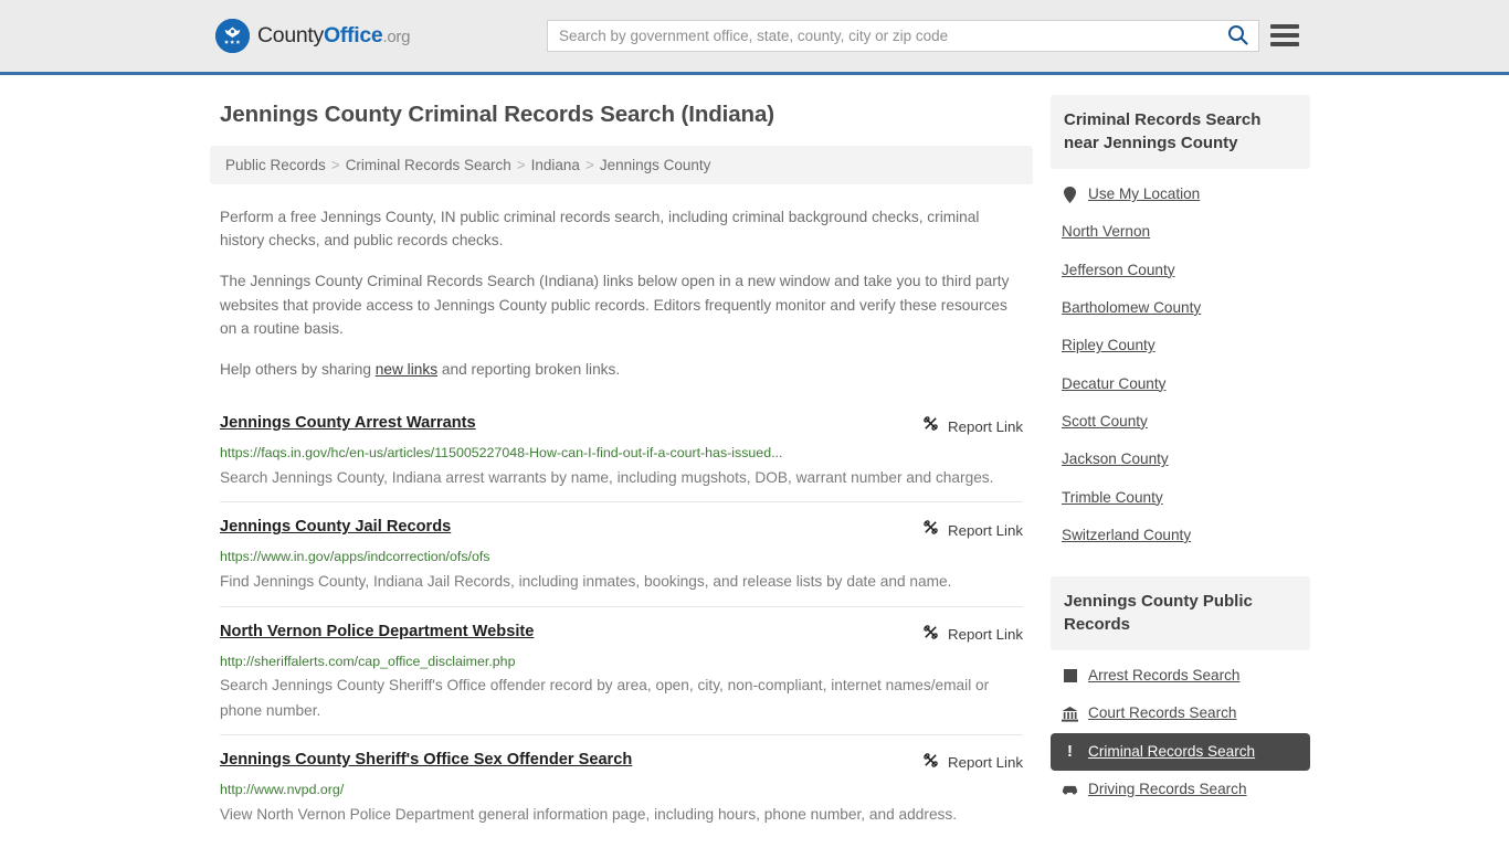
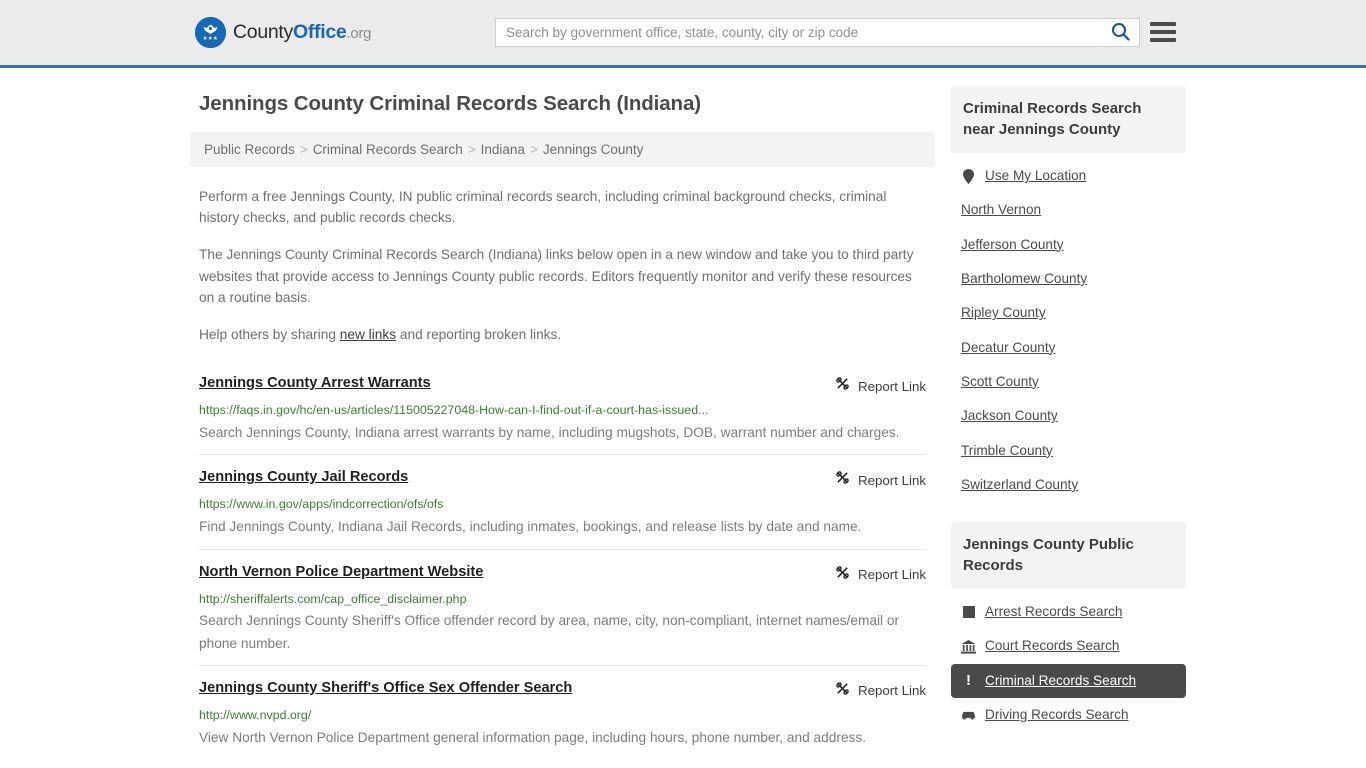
  CountyOffice.org
  Search by government office, state, county, city or zip code
  Jennings County Criminal Records Search (Indiana)
  Public Records > Criminal Records Search > Indiana > Jennings County
  Perform a free Jennings County, IN public criminal records search, including criminal background checks, criminal history checks, and public records checks.
  The Jennings County Criminal Records Search (Indiana) links below open in a new window and take you to third party websites that provide access to Jennings County public records. Editors frequently monitor and verify these resources on a routine basis.
  Help others by sharing new links and reporting broken links.
  Jennings County Arrest Warrants
  Report Link
  https://faqs.in.gov/hc/en-us/articles/115005227048-How-can-I-find-out-if-a-court-has-issued...
  Search Jennings County, Indiana arrest warrants by name, including mugshots, DOB, warrant number and charges.
  Jennings County Jail Records
  Report Link
  https://www.in.gov/apps/indcorrection/ofs/ofs
  Find Jennings County, Indiana Jail Records, including inmates, bookings, and release lists by date and name.
  North Vernon Police Department Website
  Report Link
  http://sheriffalerts.com/cap_office_disclaimer.php
- Search Jennings County Sheriff's Office offender record by area, open, city, non-compliant, internet names/email or phone number.
+ Search Jennings County Sheriff's Office offender record by area, name, city, non-compliant, internet names/email or phone number.
  Jennings County Sheriff's Office Sex Offender Search
  Report Link
  http://www.nvpd.org/
  View North Vernon Police Department general information page, including hours, phone number, and address.
  Criminal Records Search near Jennings County
  Use My Location
  North Vernon
  Jefferson County
  Bartholomew County
  Ripley County
  Decatur County
  Scott County
  Jackson County
  Trimble County
  Switzerland County
  Jennings County Public Records
  Arrest Records Search
  Court Records Search
  !
  Criminal Records Search
  Driving Records Search
